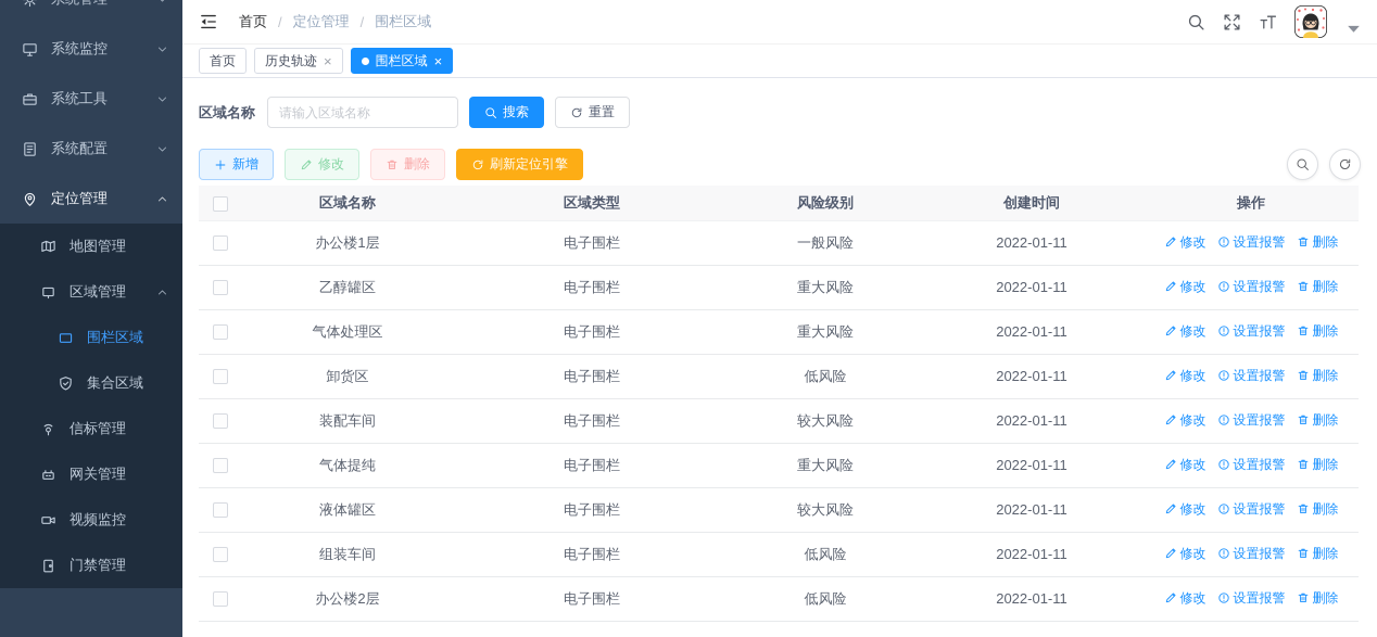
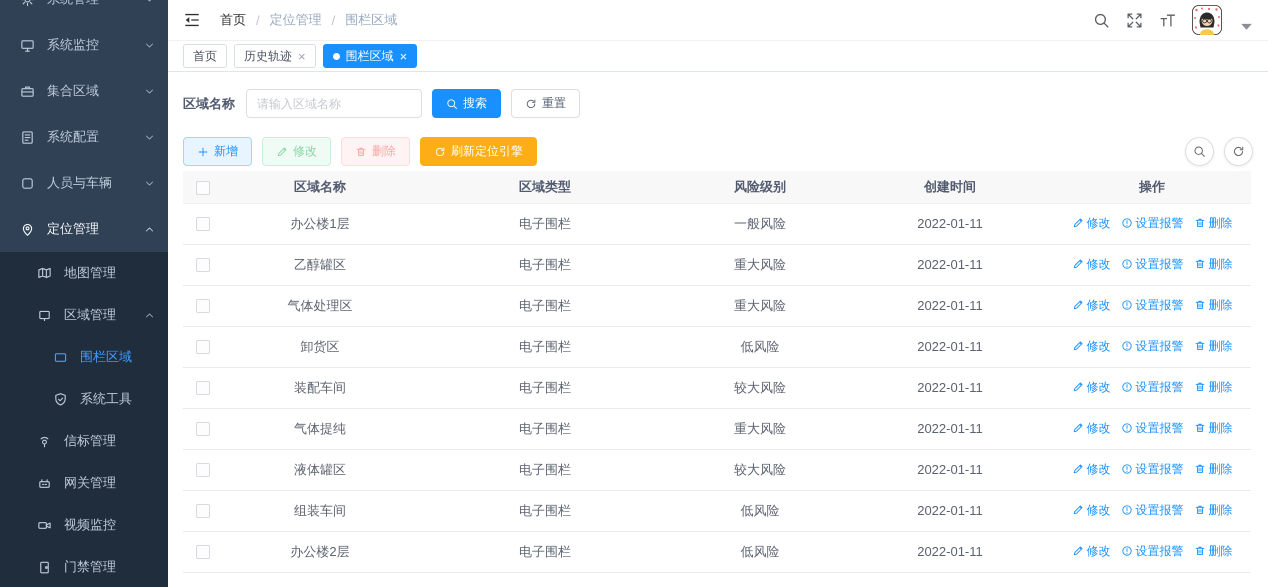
  系统监控
- 系统工具
+ 集合区域
  系统配置
+ 人员与车辆
  定位管理
  地图管理
  区域管理
  围栏区域
- 集合区域
+ 系统工具
  信标管理
  网关管理
  视频监控
  门禁管理
  首页
  /
  定位管理
  /
  围栏区域
  首页
  历史轨迹
  ×
  围栏区域
  ×
  区域名称
  请输入区域名称
  搜索
  重置
  新增
  修改
  删除
  刷新定位引擎
  	区域名称	区域类型	风险级别	创建时间	操作
  	办公楼1层	电子围栏	一般风险	2022-01-11	修改 设置报警 删除
  	乙醇罐区	电子围栏	重大风险	2022-01-11	修改 设置报警 删除
  	气体处理区	电子围栏	重大风险	2022-01-11	修改 设置报警 删除
  	卸货区	电子围栏	低风险	2022-01-11	修改 设置报警 删除
  	装配车间	电子围栏	较大风险	2022-01-11	修改 设置报警 删除
  	气体提纯	电子围栏	重大风险	2022-01-11	修改 设置报警 删除
  	液体罐区	电子围栏	较大风险	2022-01-11	修改 设置报警 删除
  	组装车间	电子围栏	低风险	2022-01-11	修改 设置报警 删除
  	办公楼2层	电子围栏	低风险	2022-01-11	修改 设置报警 删除
